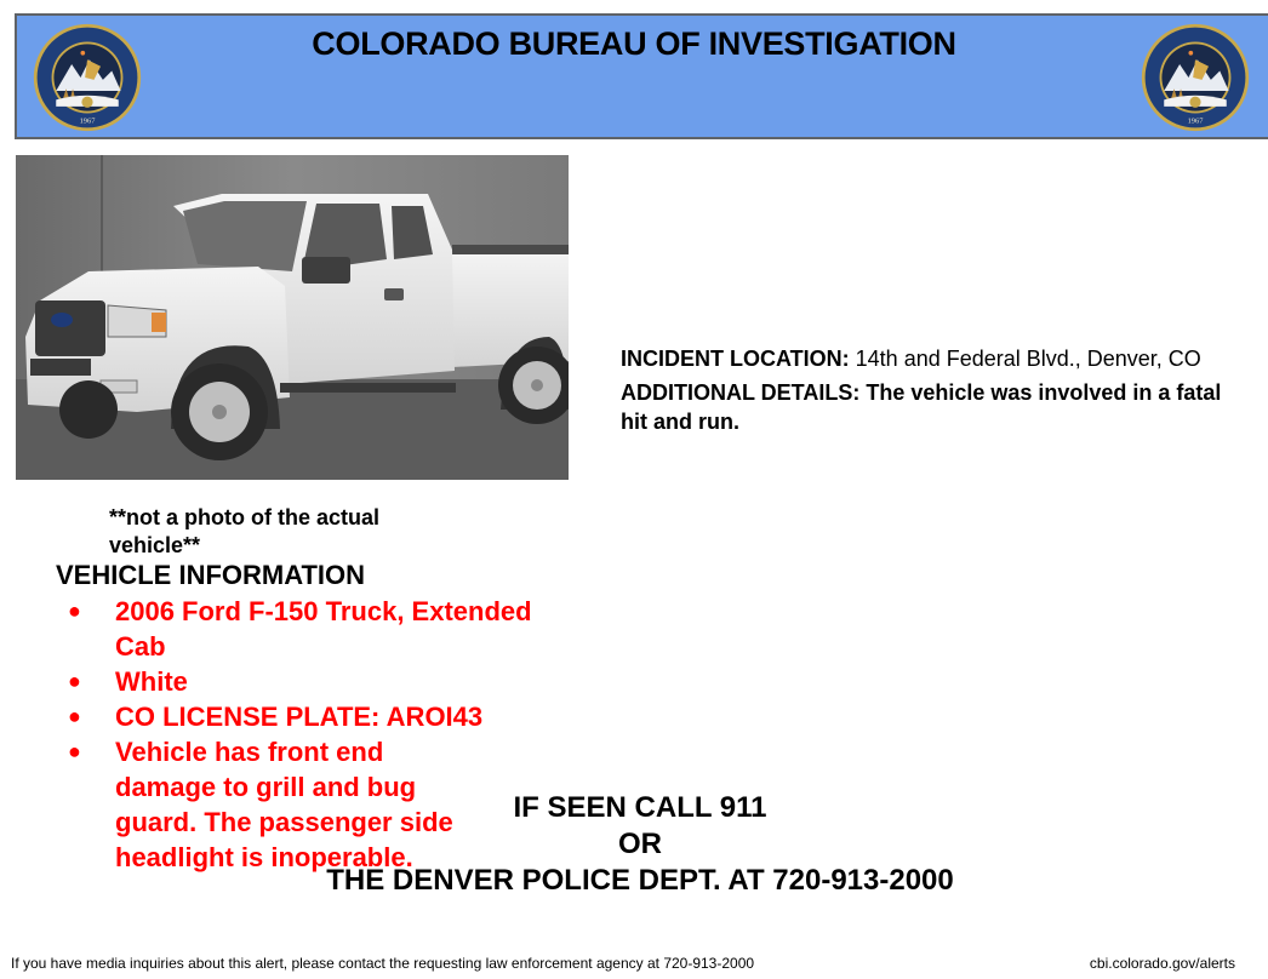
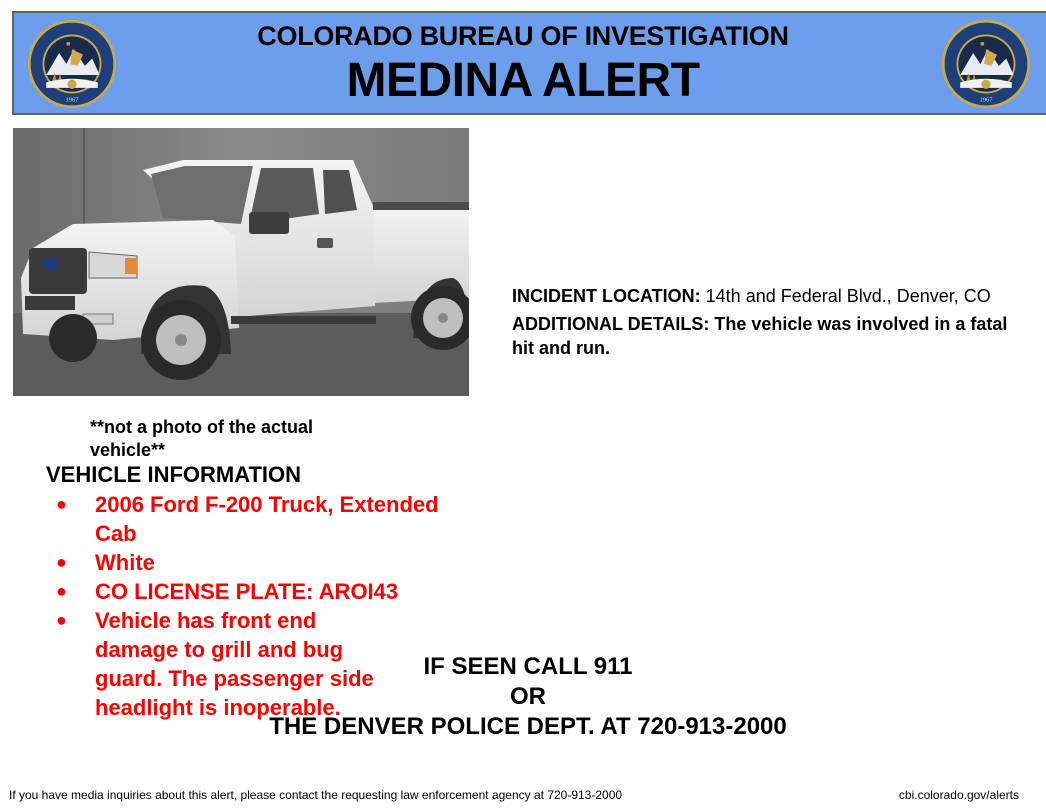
  COLORADO BUREAU OF INVESTIGATION
+ MEDINA ALERT
  **not a photo of the actual vehicle**
  VEHICLE INFORMATION
  ●
- 2006 Ford F-150 Truck, Extended Cab
+ 2006 Ford F-200 Truck, Extended Cab
  ●
  White
  ●
  CO LICENSE PLATE: AROI43
  ●
  Vehicle has front end damage to grill and bug guard. The passenger side headlight is inoperable.
  INCIDENT LOCATION: 14th and Federal Blvd., Denver, CO
  ADDITIONAL DETAILS: The vehicle was involved in a fatal hit and run.
  IF SEEN CALL 911
  OR
  THE DENVER POLICE DEPT. AT 720-913-2000
  If you have media inquiries about this alert, please contact the requesting law enforcement agency at 720-913-2000
  cbi.colorado.gov/alerts
